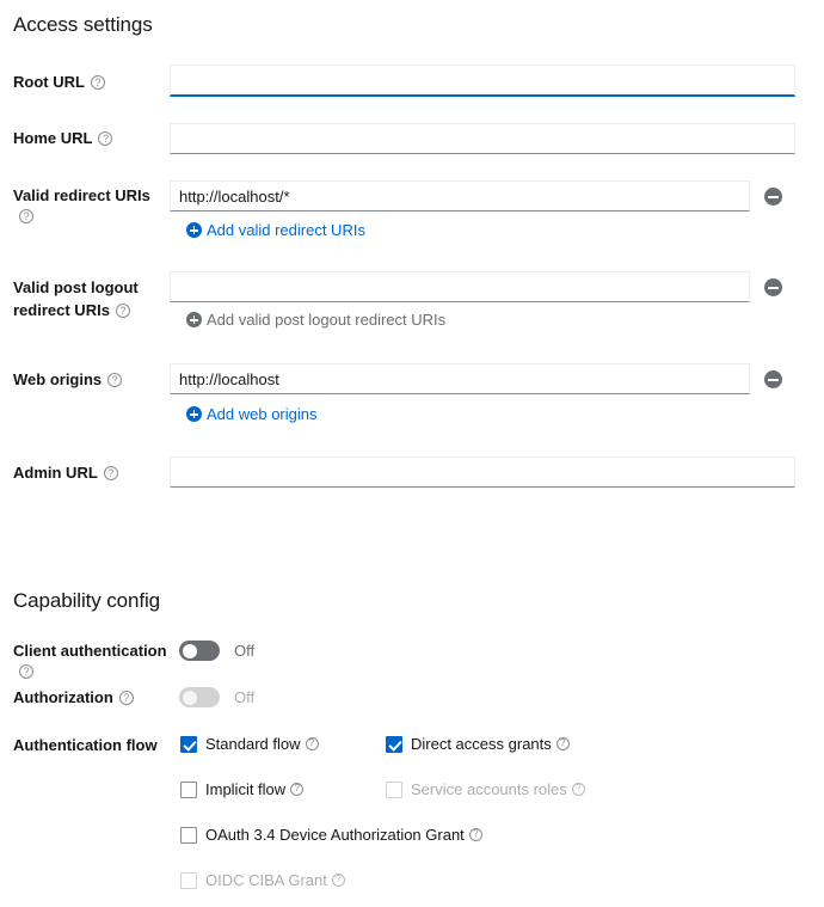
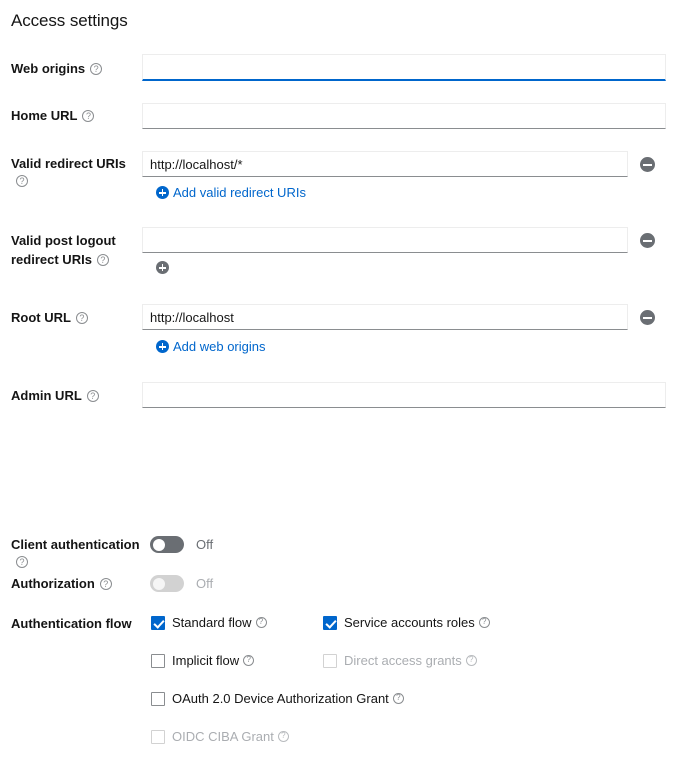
  Access settings
- Root URL
+ Web origins
  Home URL
  Valid redirect URIs
  http://localhost/*
  Add valid redirect URIs
  Valid post logout
  redirect URIs
- Add valid post logout redirect URIs
- Web origins
+ Root URL
  http://localhost
  Add web origins
  Admin URL
- Capability config
  Client authentication
  Off
  Authorization
  Off
  Authentication flow
  Standard flow
- Direct access grants
+ Service accounts roles
  Implicit flow
- Service accounts roles
+ Direct access grants
- OAuth 3.4 Device Authorization Grant
+ OAuth 2.0 Device Authorization Grant
  OIDC CIBA Grant
